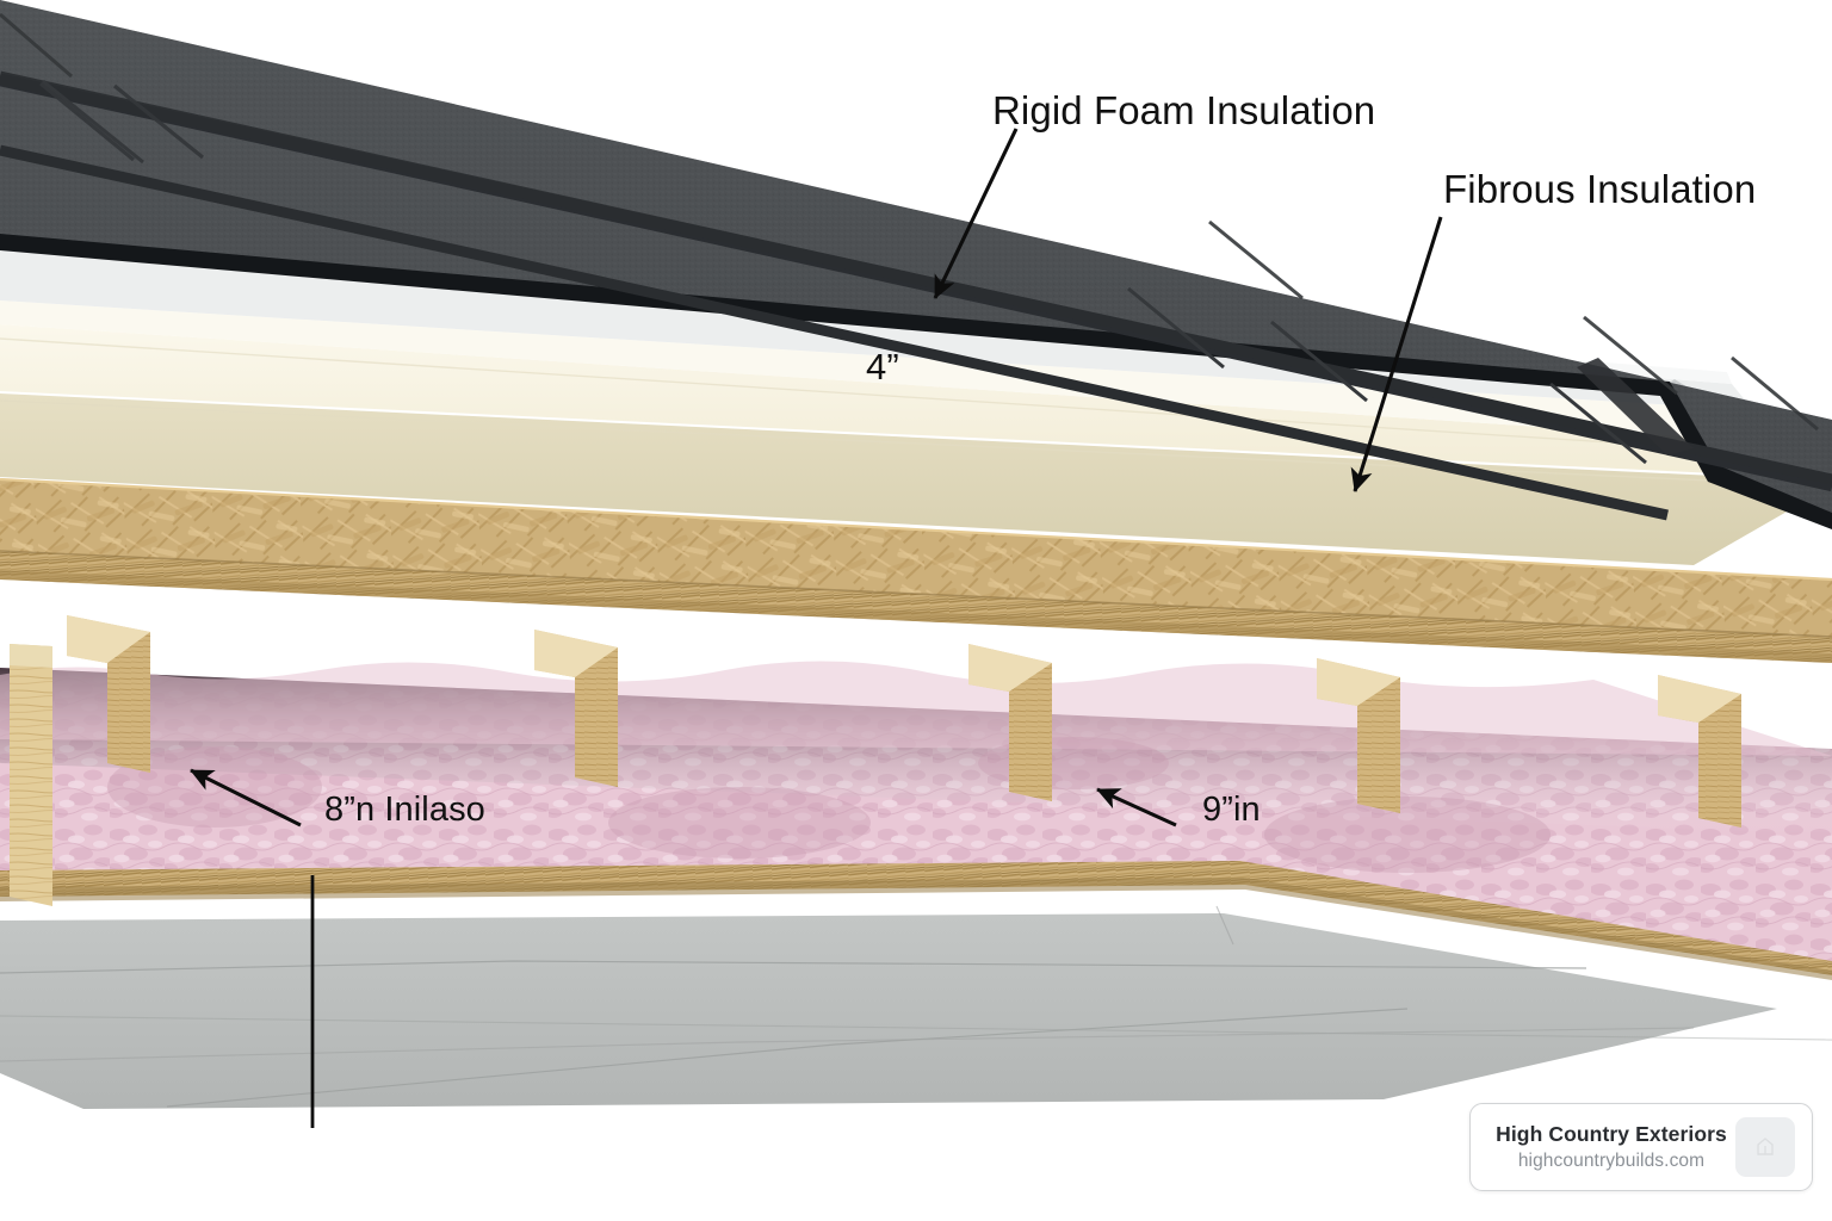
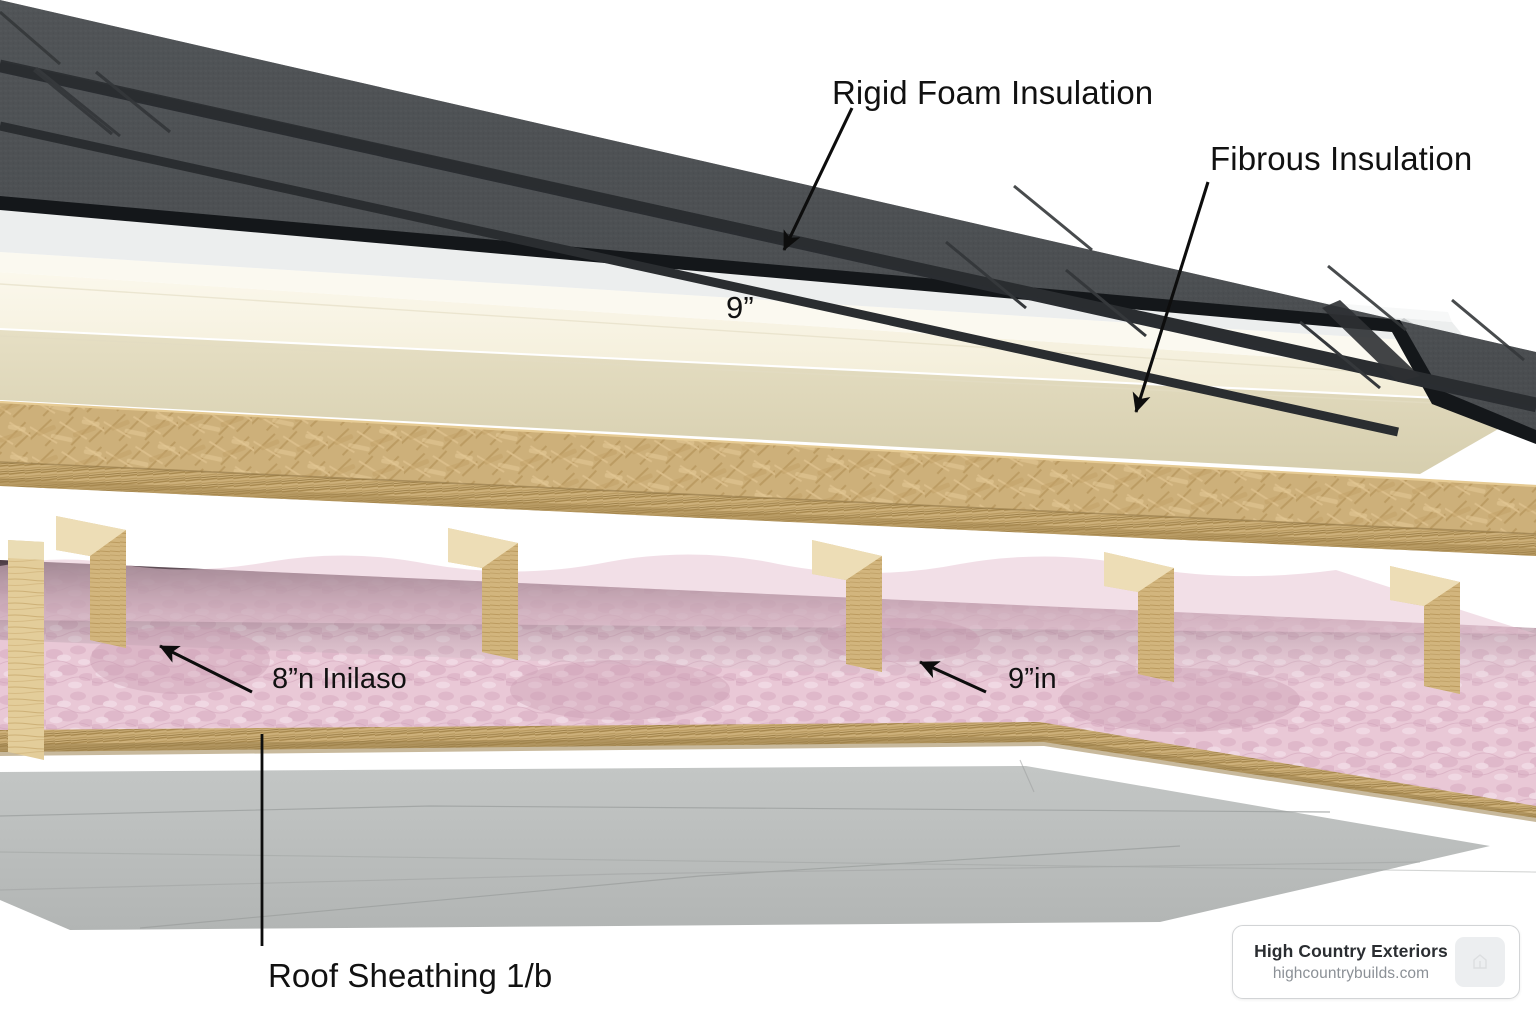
  Rigid Foam Insulation
  Fibrous Insulation
- 4”
+ 9”
  8”n Inilaso
  9”in
+ Roof Sheathing 1/b
  High Country Exteriors
  highcountrybuilds.com
